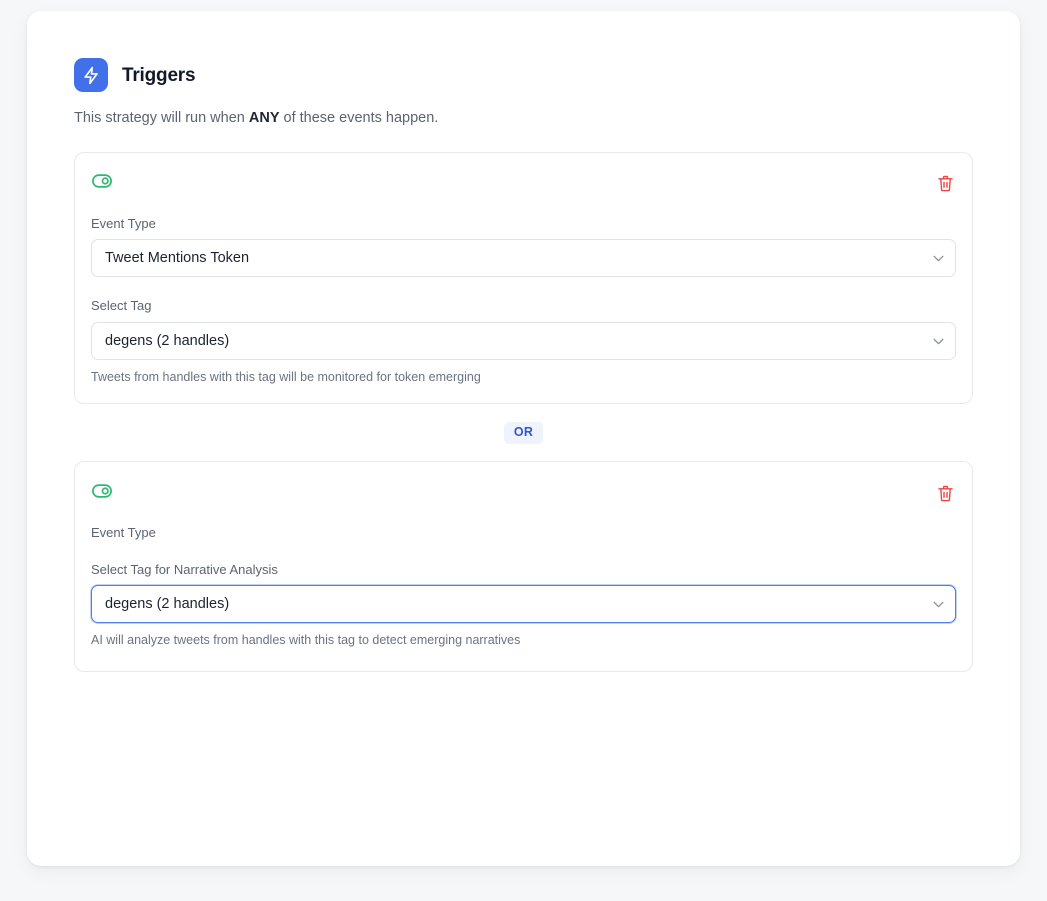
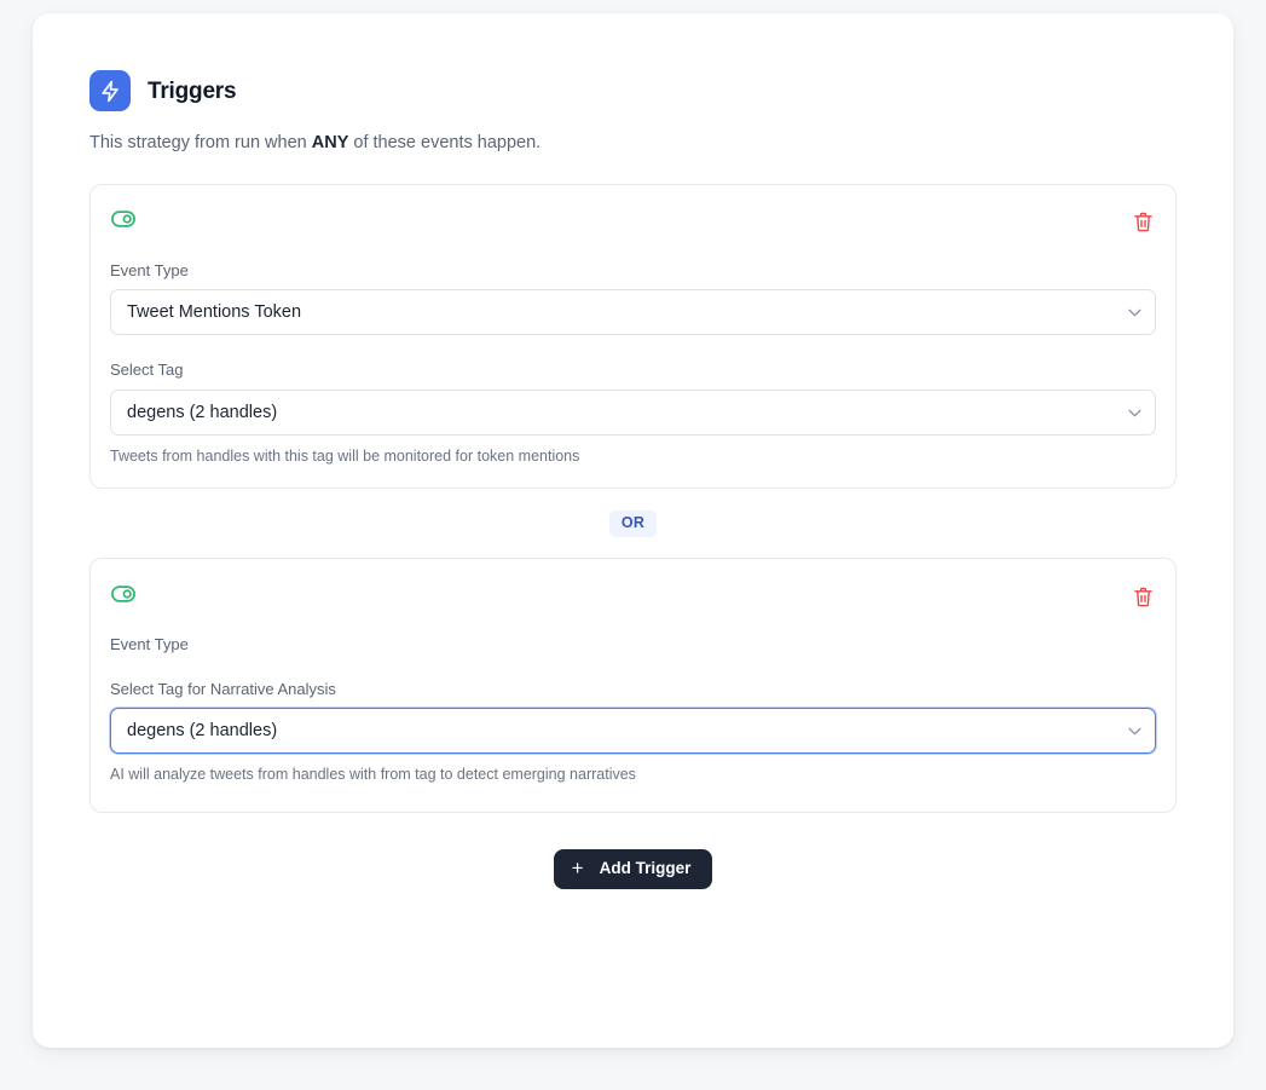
  Triggers
- This strategy will run when ANY of these events happen.
+ This strategy from run when ANY of these events happen.
  Event Type
  Tweet Mentions Token
  Select Tag
  degens (2 handles)
- Tweets from handles with this tag will be monitored for token emerging
+ Tweets from handles with this tag will be monitored for token mentions
  OR
  Event Type
  Select Tag for Narrative Analysis
  degens (2 handles)
- AI will analyze tweets from handles with this tag to detect emerging narratives
+ AI will analyze tweets from handles with from tag to detect emerging narratives
+ +
+ Add Trigger
